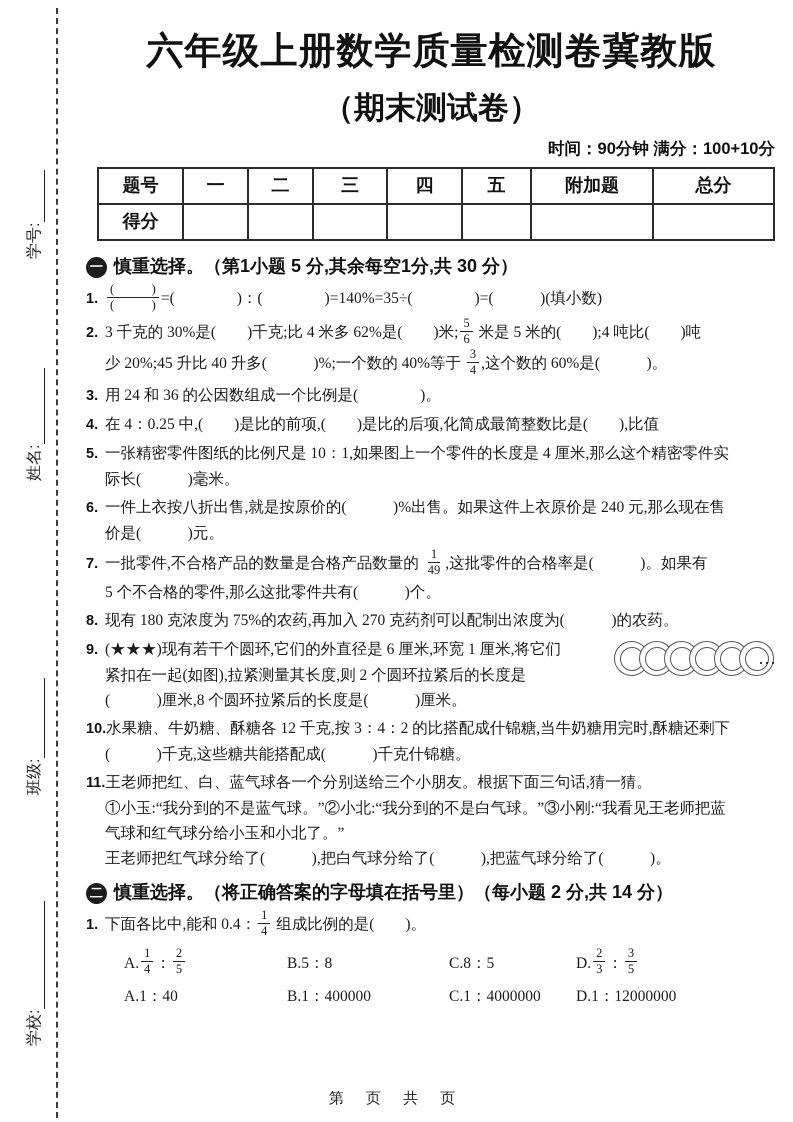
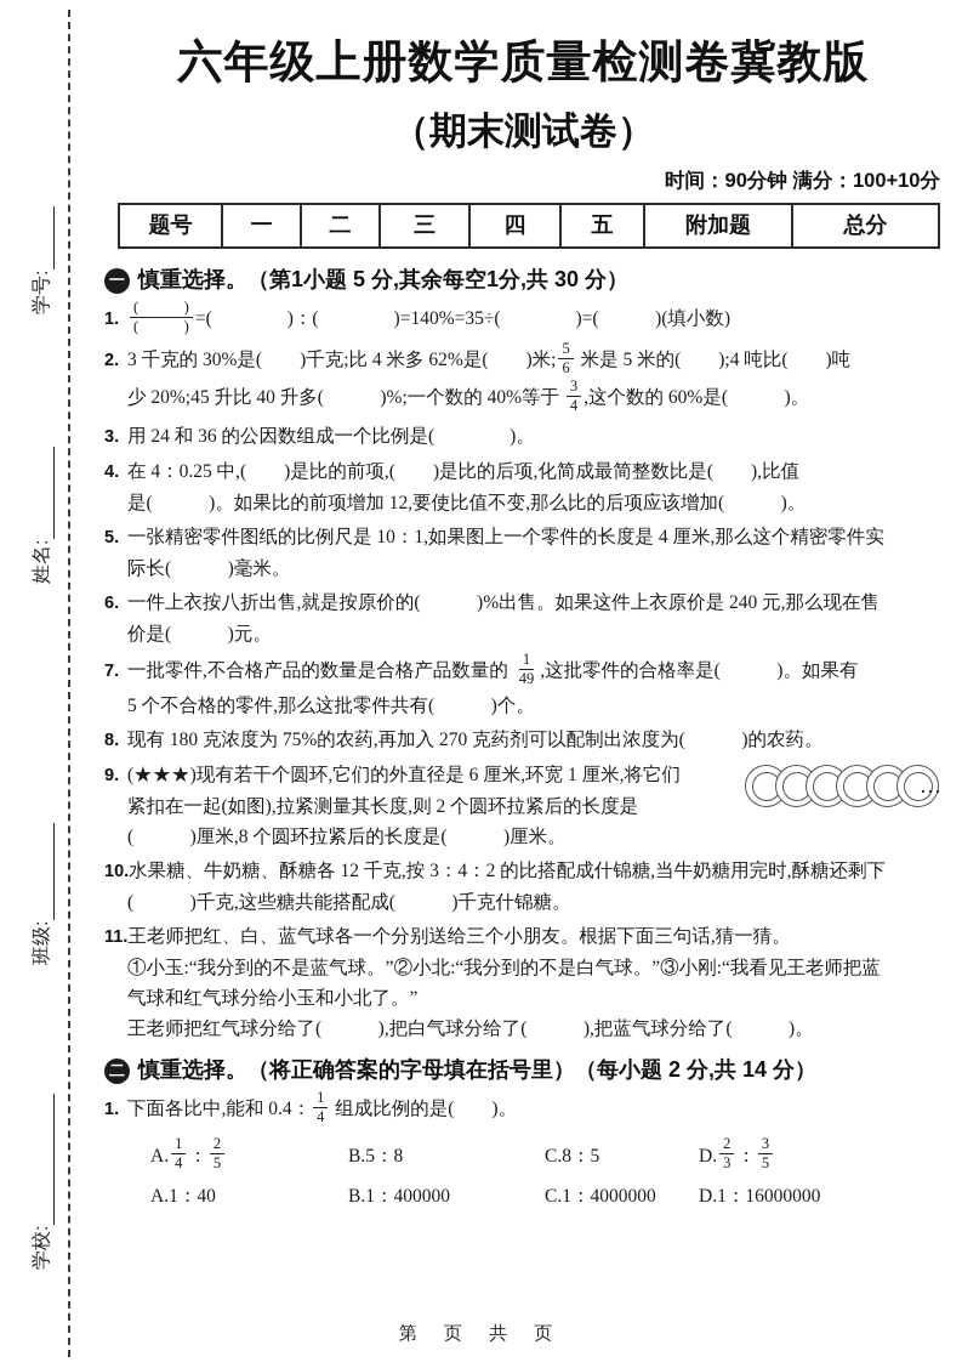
  六年级上册数学质量检测卷冀教版
  （期末测试卷）
  时间：90分钟 满分：100+10分
  题号	一	二	三	四	五	附加题	总分
- 得分
  一
  慎重选择。（第1小题 5 分,其余每空1分,共 30 分）
  1.
  ( )
  ( )
  =( )：( )=140%=35÷( )=( )(填小数)
  2. 3 千克的 30%是( )千克;比 4 米多 62%是( )米;
  5
  6
  米是 5 米的( );4 吨比( )吨
  少 20%;45 升比 40 升多( )%;一个数的 40%等于
  3
  4
  ,这个数的 60%是( )。
  3. 用 24 和 36 的公因数组成一个比例是( )。
  4. 在 4：0.25 中,( )是比的前项,( )是比的后项,化简成最简整数比是( ),比值
+ 是( )。如果比的前项增加 12,要使比值不变,那么比的后项应该增加( )。
  5. 一张精密零件图纸的比例尺是 10：1,如果图上一个零件的长度是 4 厘米,那么这个精密零件实
  际长( )毫米。
  6. 一件上衣按八折出售,就是按原价的( )%出售。如果这件上衣原价是 240 元,那么现在售
  价是( )元。
  7. 一批零件,不合格产品的数量是合格产品数量的
  1
  49
  ,这批零件的合格率是( )。如果有
  5 个不合格的零件,那么这批零件共有( )个。
  8. 现有 180 克浓度为 75%的农药,再加入 270 克药剂可以配制出浓度为( )的农药。
  …
  9. (★★★)现有若干个圆环,它们的外直径是 6 厘米,环宽 1 厘米,将它们
  紧扣在一起(如图),拉紧测量其长度,则 2 个圆环拉紧后的长度是
  ( )厘米,8 个圆环拉紧后的长度是( )厘米。
  10.水果糖、牛奶糖、酥糖各 12 千克,按 3：4：2 的比搭配成什锦糖,当牛奶糖用完时,酥糖还剩下
  ( )千克,这些糖共能搭配成( )千克什锦糖。
  11.王老师把红、白、蓝气球各一个分别送给三个小朋友。根据下面三句话,猜一猜。
  ①小玉:“我分到的不是蓝气球。”②小北:“我分到的不是白气球。”③小刚:“我看见王老师把蓝
  气球和红气球分给小玉和小北了。”
  王老师把红气球分给了( ),把白气球分给了( ),把蓝气球分给了( )。
  二
  慎重选择。（将正确答案的字母填在括号里）（每小题 2 分,共 14 分）
  1. 下面各比中,能和 0.4：
  1
  4
  组成比例的是( )。
  A.
  1
  4
  ：
  2
  5
  B.
  5：8
  C.
  8：5
  D.
  2
  3
  ：
  3
  5
  A.
  1：40
  B.
  1：400000
  C.
  1：4000000
  D.
- 1：12000000
+ 1：16000000
  第 页 共 页
